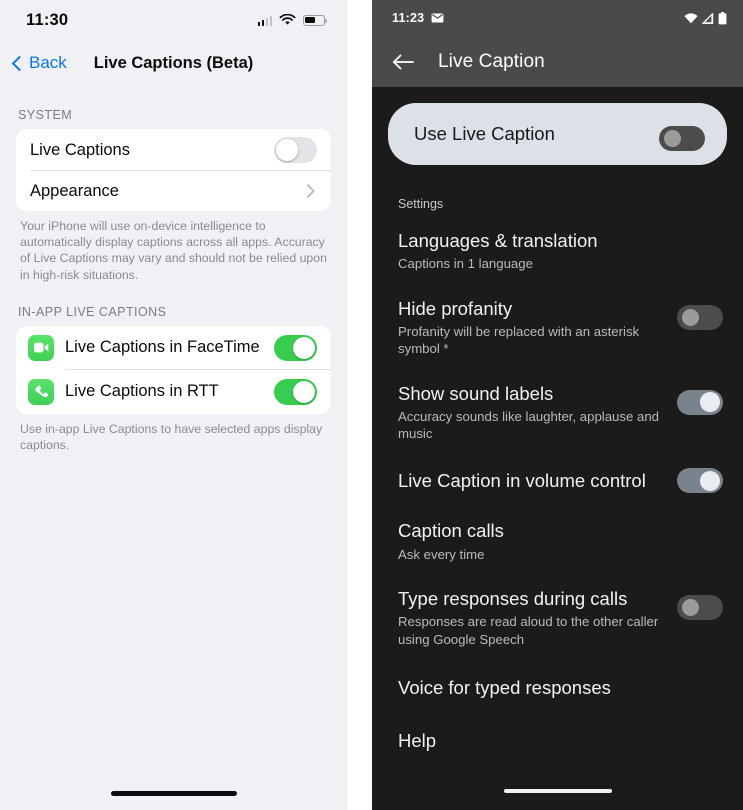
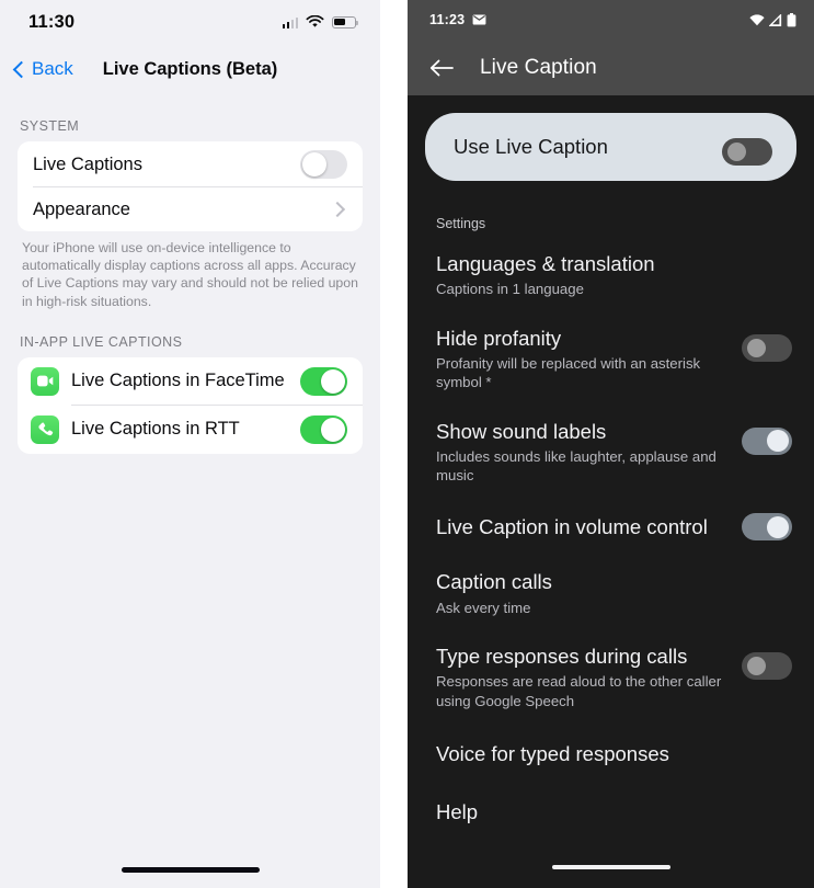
  11:30
  Back
  Live Captions (Beta)
  SYSTEM
  Live Captions
  Appearance
  Your iPhone will use on-device intelligence to automatically display captions across all apps. Accuracy of Live Captions may vary and should not be relied upon in high-risk situations.
  IN-APP LIVE CAPTIONS
  Live Captions in FaceTime
  Live Captions in RTT
- Use in-app Live Captions to have selected apps display captions.
  11:23
  Live Caption
  Use Live Caption
  Settings
  Languages & translation
  Captions in 1 language
  Hide profanity
  Profanity will be replaced with an asterisk symbol *
  Show sound labels
- Accuracy sounds like laughter, applause and music
+ Includes sounds like laughter, applause and music
  Live Caption in volume control
  Caption calls
  Ask every time
  Type responses during calls
  Responses are read aloud to the other caller using Google Speech
  Voice for typed responses
  Help
